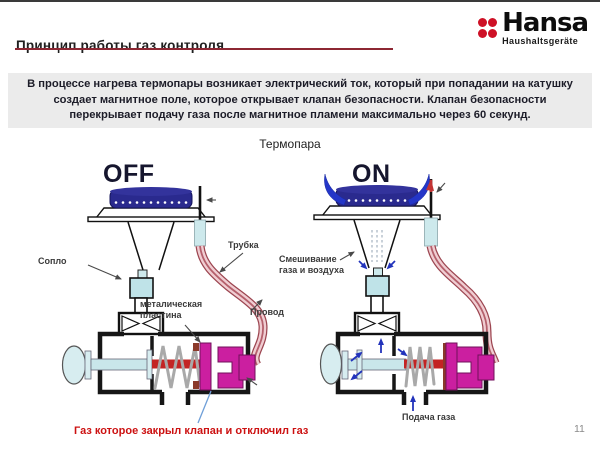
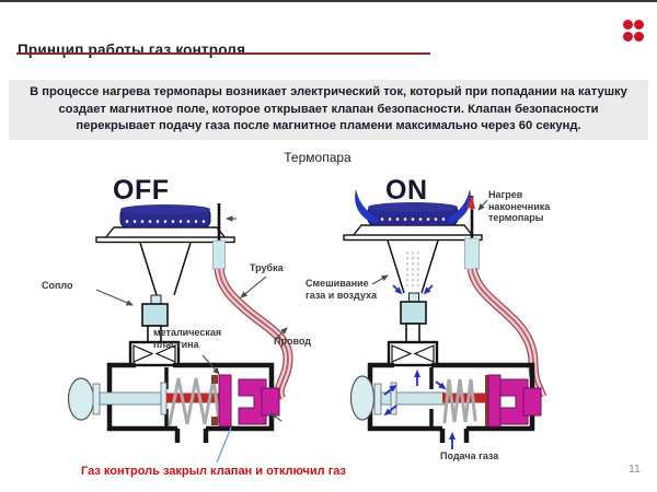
  Принцип работы газ контроля
- Hansa
- Haushaltsgeräte
  В процессе нагрева термопары возникает электрический ток, который при попадании на катушку создает магнитное поле, которое открывает клапан безопасности. Клапан безопасности перекрывает подачу газа после магнитное пламени максимально через 60 секунд.
  Термопара
  OFF
  ON
  Трубка
  Сопло
  металическая пластина
  Провод
+ Нагрев наконечника термопары
  Смешивание газа и воздуха
  Подача газа
- Газ которое закрыл клапан и отключил газ
+ Газ контроль закрыл клапан и отключил газ
  11
